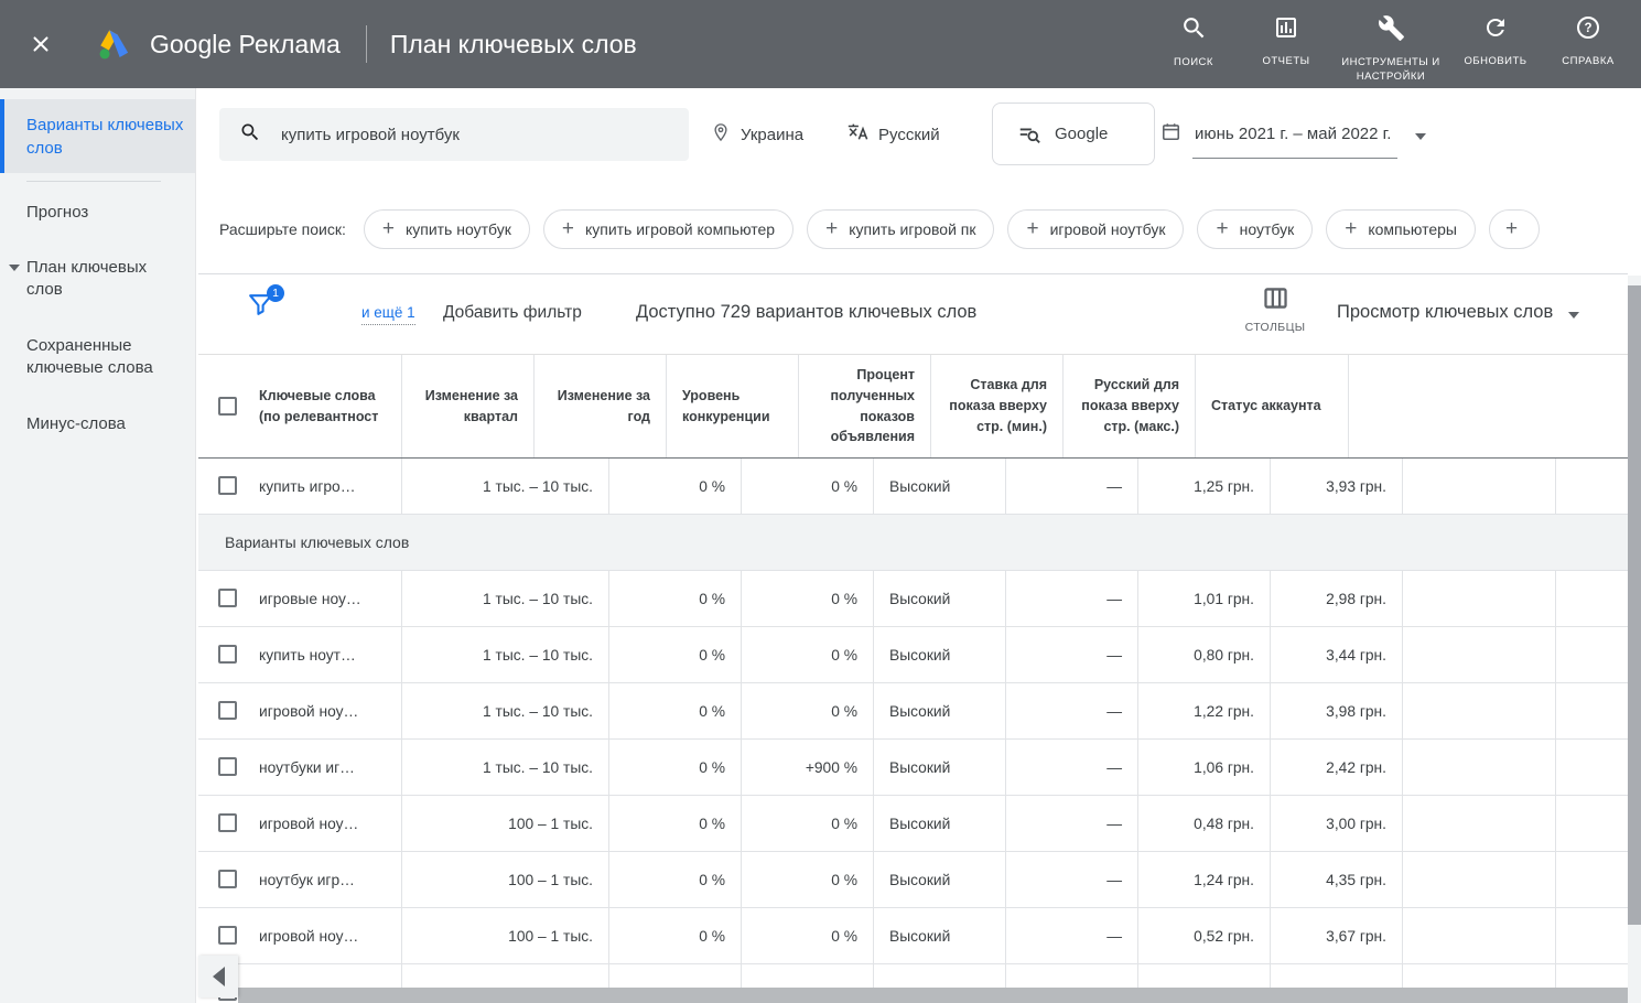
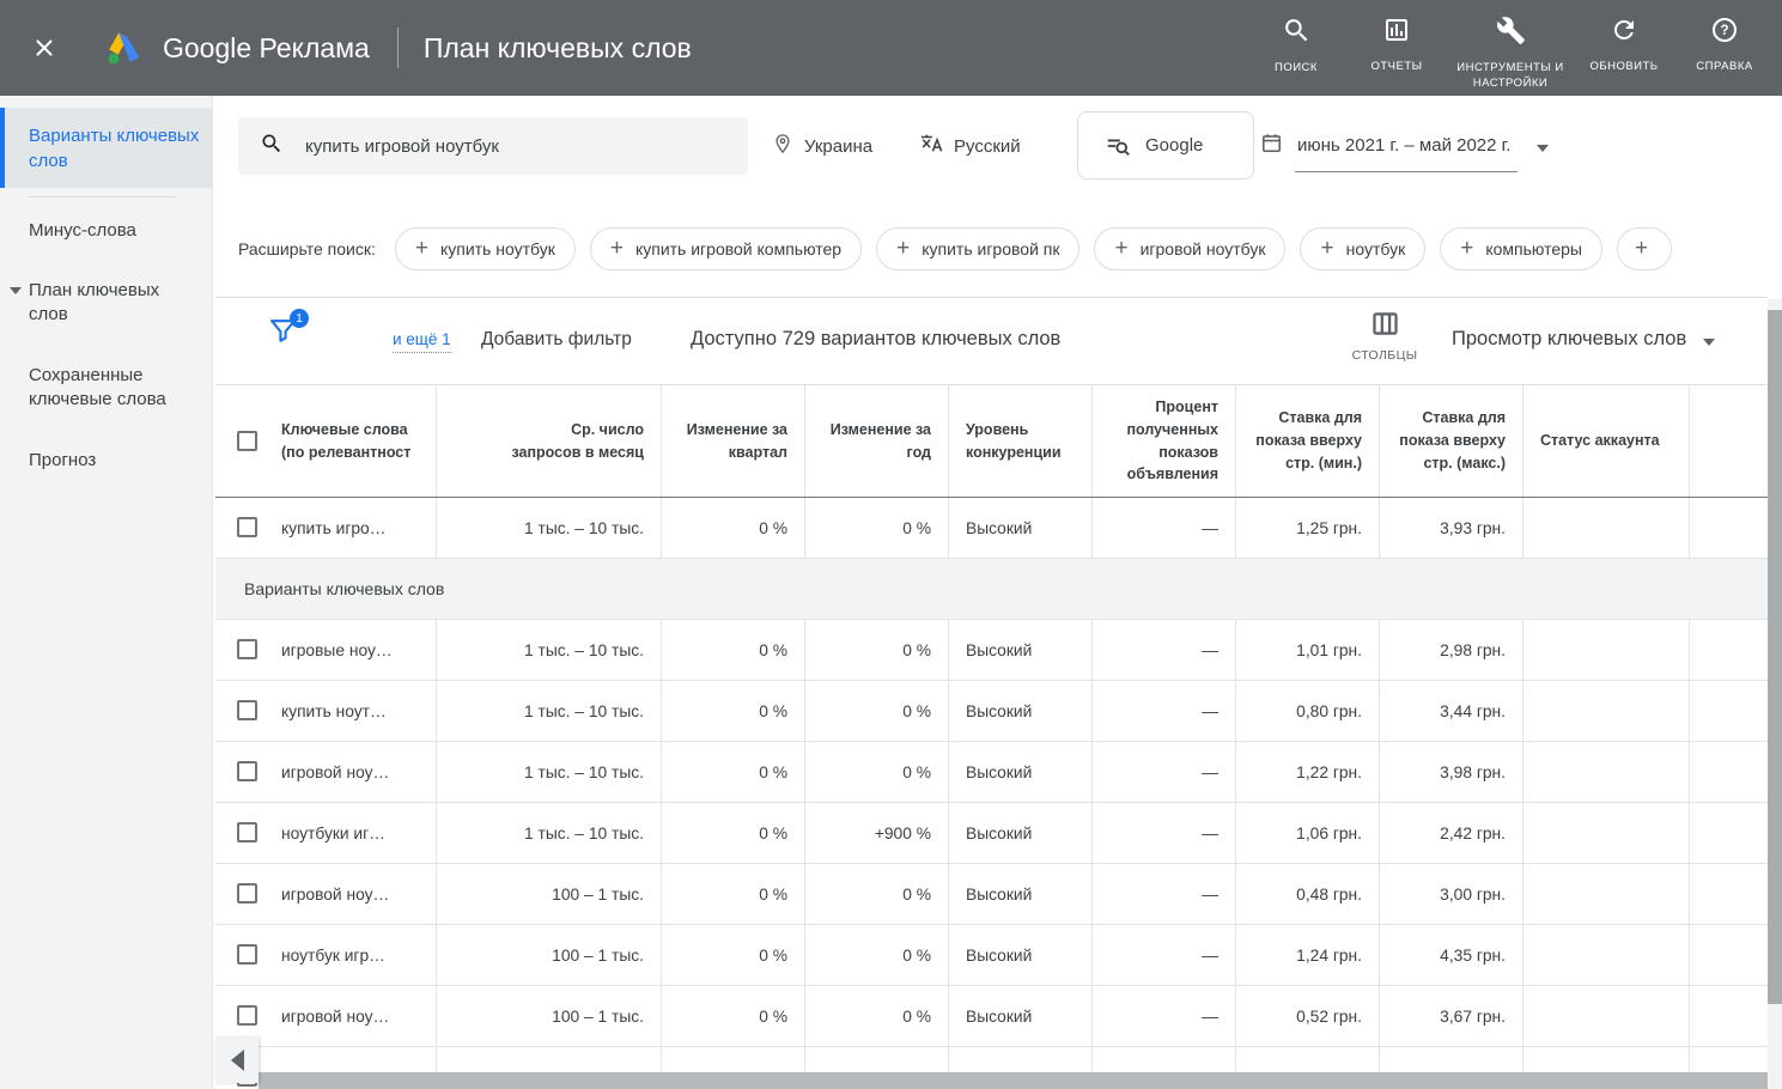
  Google Реклама
  План ключевых слов
  ПОИСК
  ОТЧЕТЫ
  ИНСТРУМЕНТЫ И НАСТРОЙКИ
  ОБНОВИТЬ
  ?
  СПРАВКА
  Варианты ключевых слов
- Прогноз
+ Минус-слова
  План ключевых слов
  Сохраненные ключевые слова
- Минус-слова
+ Прогноз
  купить игровой ноутбук
  Украина
  Русский
  Google
  июнь 2021 г. – май 2022 г.
  Расширьте поиск:
  +
  купить ноутбук
  +
  купить игровой компьютер
  +
  купить игровой пк
  +
  игровой ноутбук
  +
  ноутбук
  +
  компьютеры
  +
  1
  и ещё 1
  Добавить фильтр
  Доступно 729 вариантов ключевых слов
  СТОЛБЦЫ
  Просмотр ключевых слов
  Ключевые слова (по релевантност
+ Ср. число запросов в месяц
  Изменение за квартал
  Изменение за год
  Уровень конкуренции
  Процент полученных показов объявления
  Ставка для показа вверху стр. (мин.)
- Русский для показа вверху стр. (макс.)
+ Ставка для показа вверху стр. (макс.)
  Статус аккаунта
  купить игро…
  1 тыс. – 10 тыс.
  0 %
  0 %
  Высокий
  —
  1,25 грн.
  3,93 грн.
  Варианты ключевых слов
  игровые ноу…
  1 тыс. – 10 тыс.
  0 %
  0 %
  Высокий
  —
  1,01 грн.
  2,98 грн.
  купить ноут…
  1 тыс. – 10 тыс.
  0 %
  0 %
  Высокий
  —
  0,80 грн.
  3,44 грн.
  игровой ноу…
  1 тыс. – 10 тыс.
  0 %
  0 %
  Высокий
  —
  1,22 грн.
  3,98 грн.
  ноутбуки иг…
  1 тыс. – 10 тыс.
  0 %
  +900 %
  Высокий
  —
  1,06 грн.
  2,42 грн.
  игровой ноу…
  100 – 1 тыс.
  0 %
  0 %
  Высокий
  —
  0,48 грн.
  3,00 грн.
  ноутбук игр…
  100 – 1 тыс.
  0 %
  0 %
  Высокий
  —
  1,24 грн.
  4,35 грн.
  игровой ноу…
  100 – 1 тыс.
  0 %
  0 %
  Высокий
  —
  0,52 грн.
  3,67 грн.
